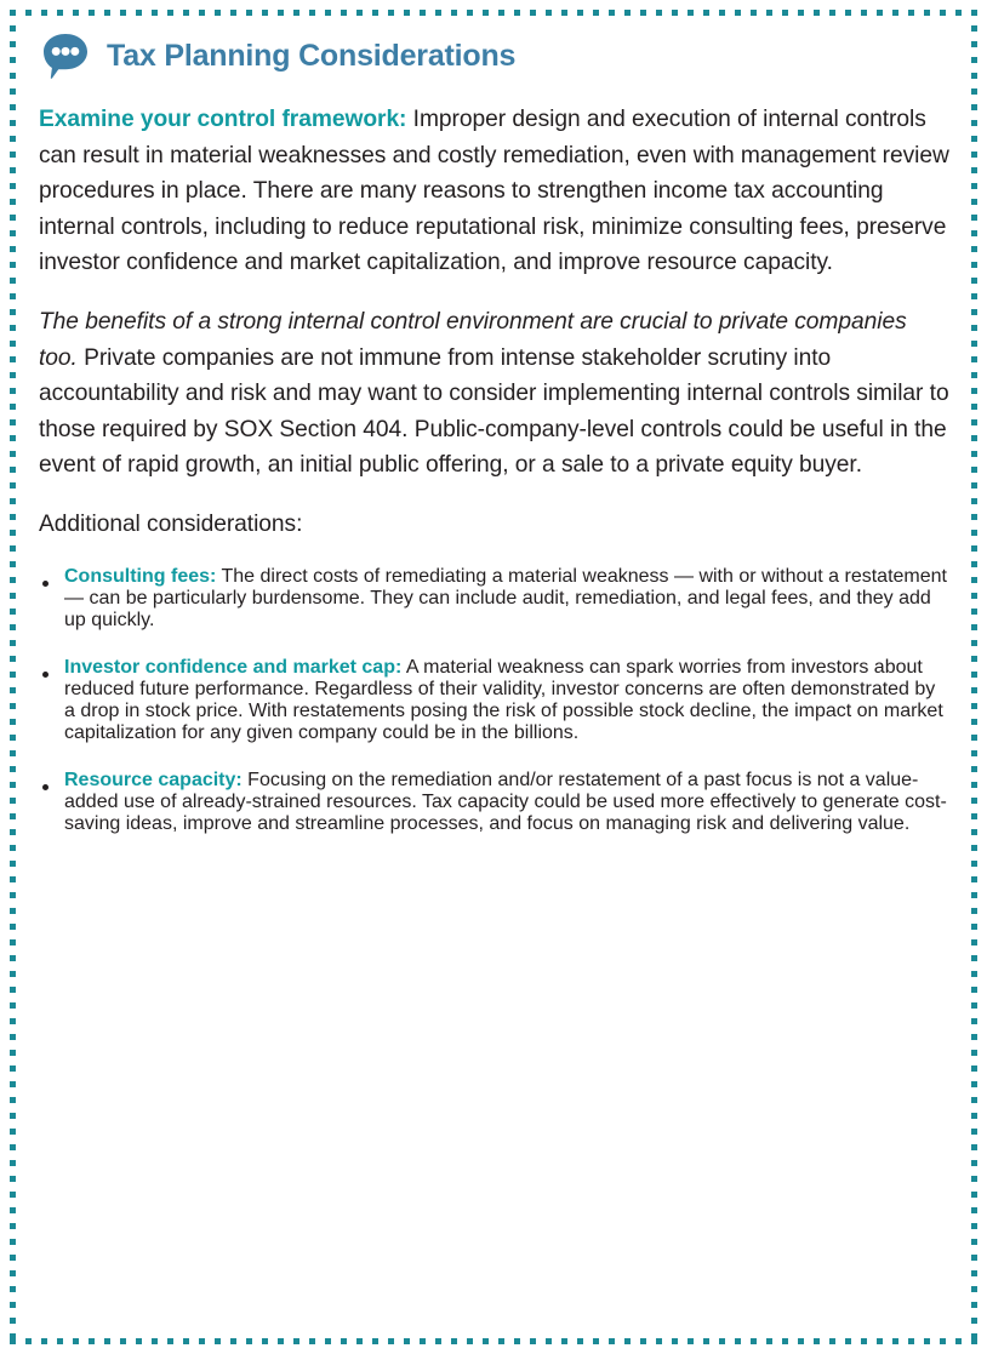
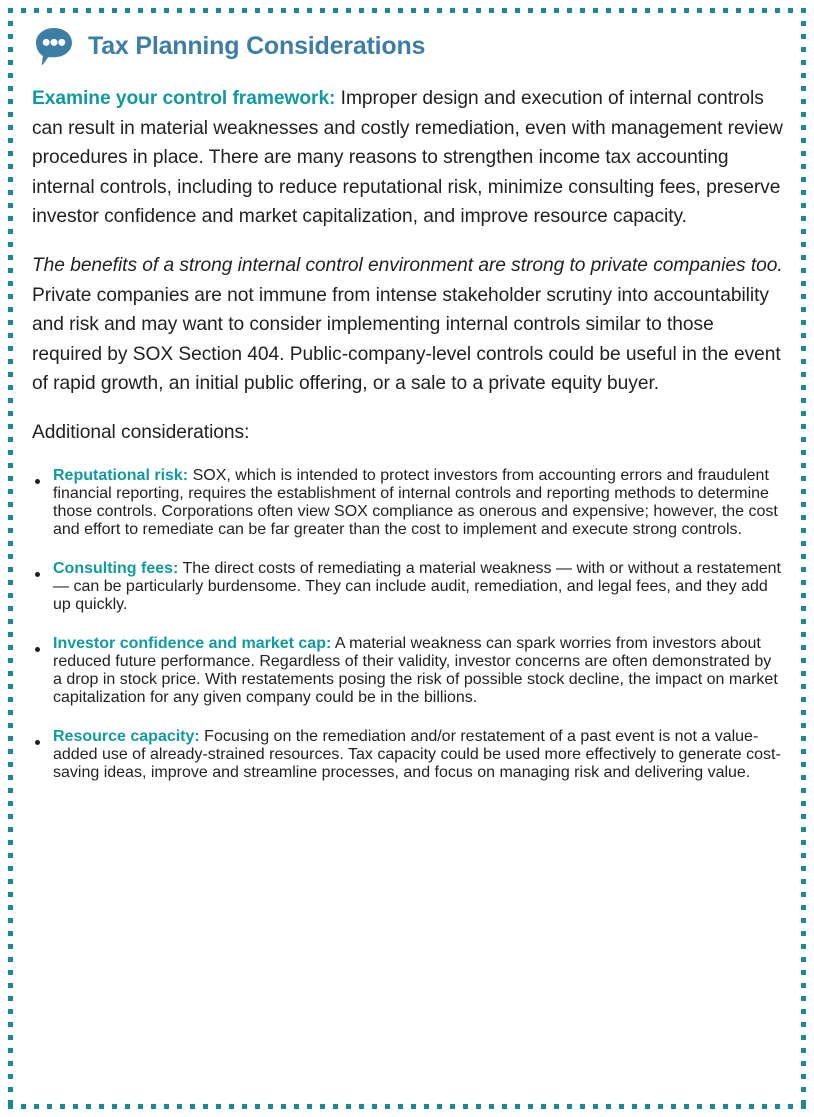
  Tax Planning Considerations
  Examine your control framework: Improper design and execution of internal controls can result in material weaknesses and costly remediation, even with management review procedures in place. There are many reasons to strengthen income tax accounting internal controls, including to reduce reputational risk, minimize consulting fees, preserve investor confidence and market capitalization, and improve resource capacity.
- The benefits of a strong internal control environment are crucial to private companies too. Private companies are not immune from intense stakeholder scrutiny into accountability and risk and may want to consider implementing internal controls similar to those required by SOX Section 404. Public-company-level controls could be useful in the event of rapid growth, an initial public offering, or a sale to a private equity buyer.
+ The benefits of a strong internal control environment are strong to private companies too. Private companies are not immune from intense stakeholder scrutiny into accountability and risk and may want to consider implementing internal controls similar to those required by SOX Section 404. Public-company-level controls could be useful in the event of rapid growth, an initial public offering, or a sale to a private equity buyer.
  Additional considerations:
+ Reputational risk: SOX, which is intended to protect investors from accounting errors and fraudulent financial reporting, requires the establishment of internal controls and reporting methods to determine those controls. Corporations often view SOX compliance as onerous and expensive; however, the cost and effort to remediate can be far greater than the cost to implement and execute strong controls.
  Consulting fees: The direct costs of remediating a material weakness — with or without a restatement — can be particularly burdensome. They can include audit, remediation, and legal fees, and they add up quickly.
  Investor confidence and market cap: A material weakness can spark worries from investors about reduced future performance. Regardless of their validity, investor concerns are often demonstrated by a drop in stock price. With restatements posing the risk of possible stock decline, the impact on market capitalization for any given company could be in the billions.
- Resource capacity: Focusing on the remediation and/or restatement of a past focus is not a value-added use of already-strained resources. Tax capacity could be used more effectively to generate cost-saving ideas, improve and streamline processes, and focus on managing risk and delivering value.
+ Resource capacity: Focusing on the remediation and/or restatement of a past event is not a value-added use of already-strained resources. Tax capacity could be used more effectively to generate cost-saving ideas, improve and streamline processes, and focus on managing risk and delivering value.
